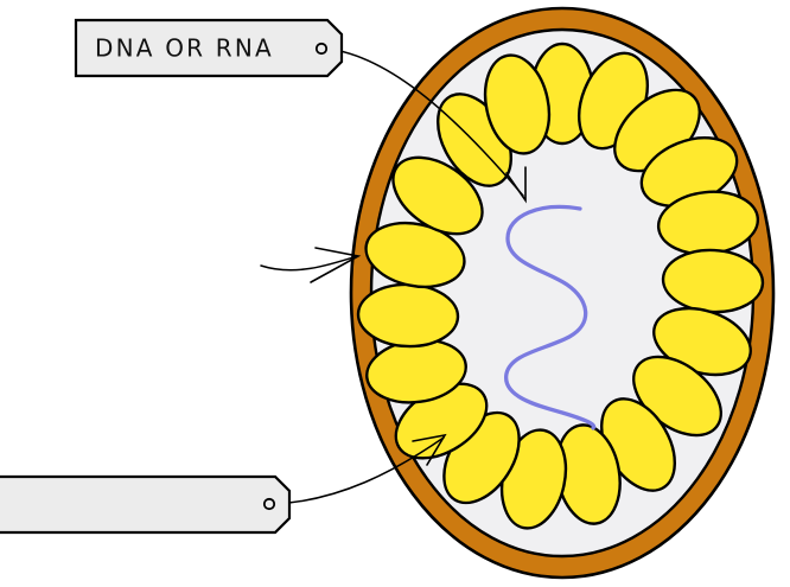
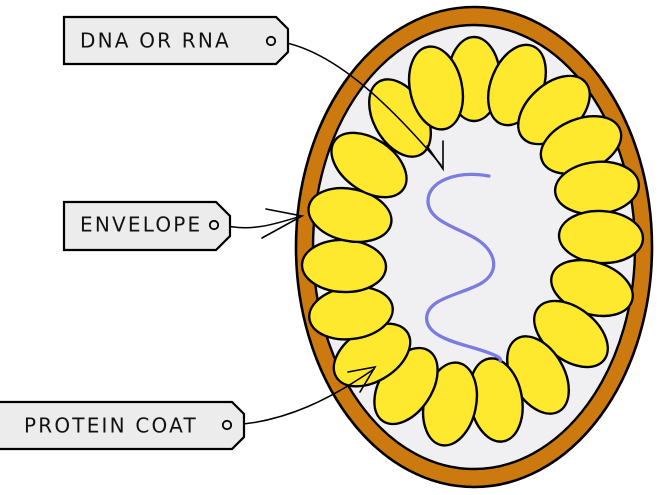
  DNA OR RNA
+ ENVELOPE
+ PROTEIN COAT
